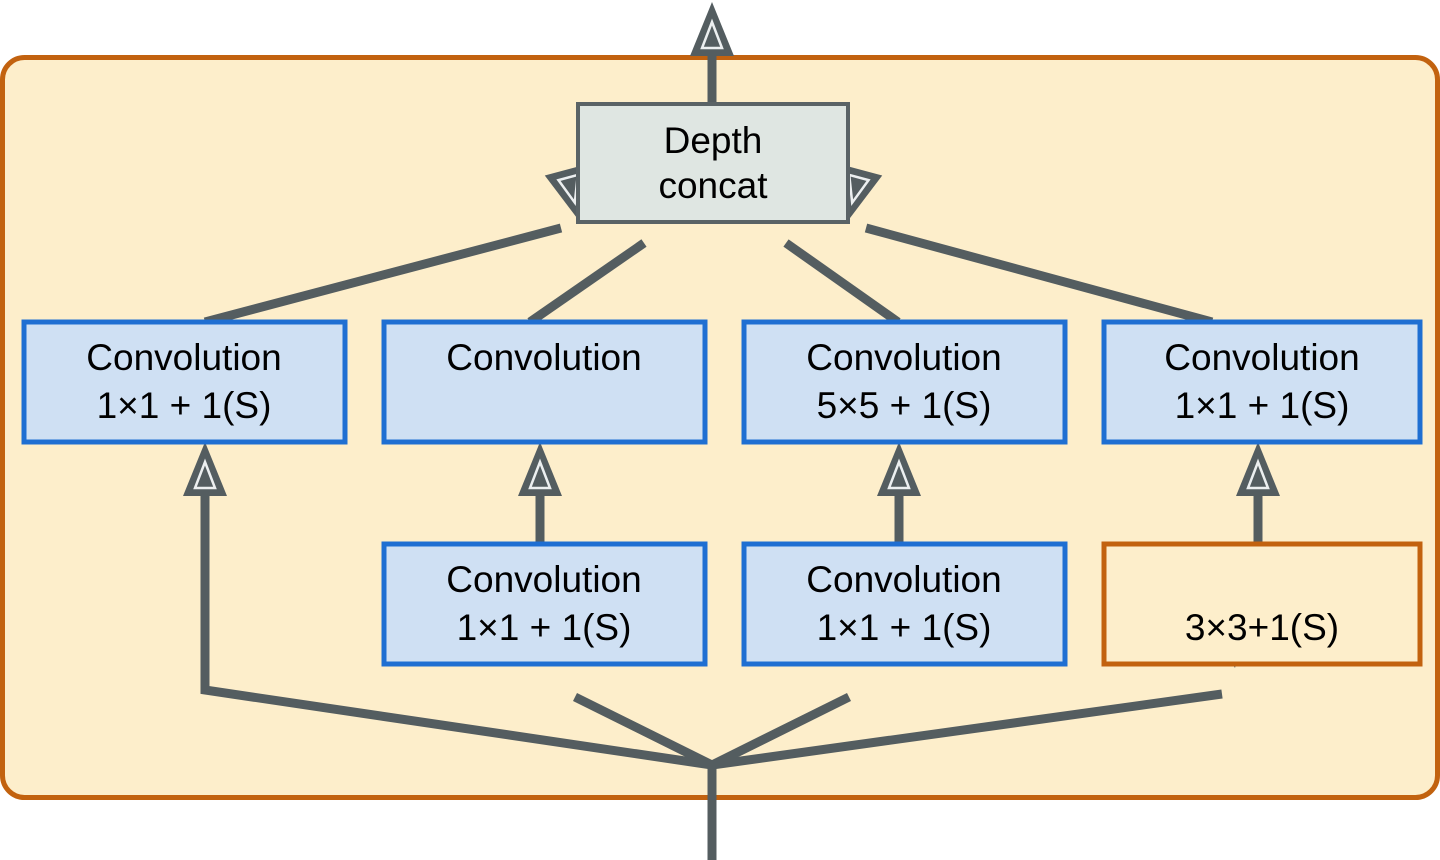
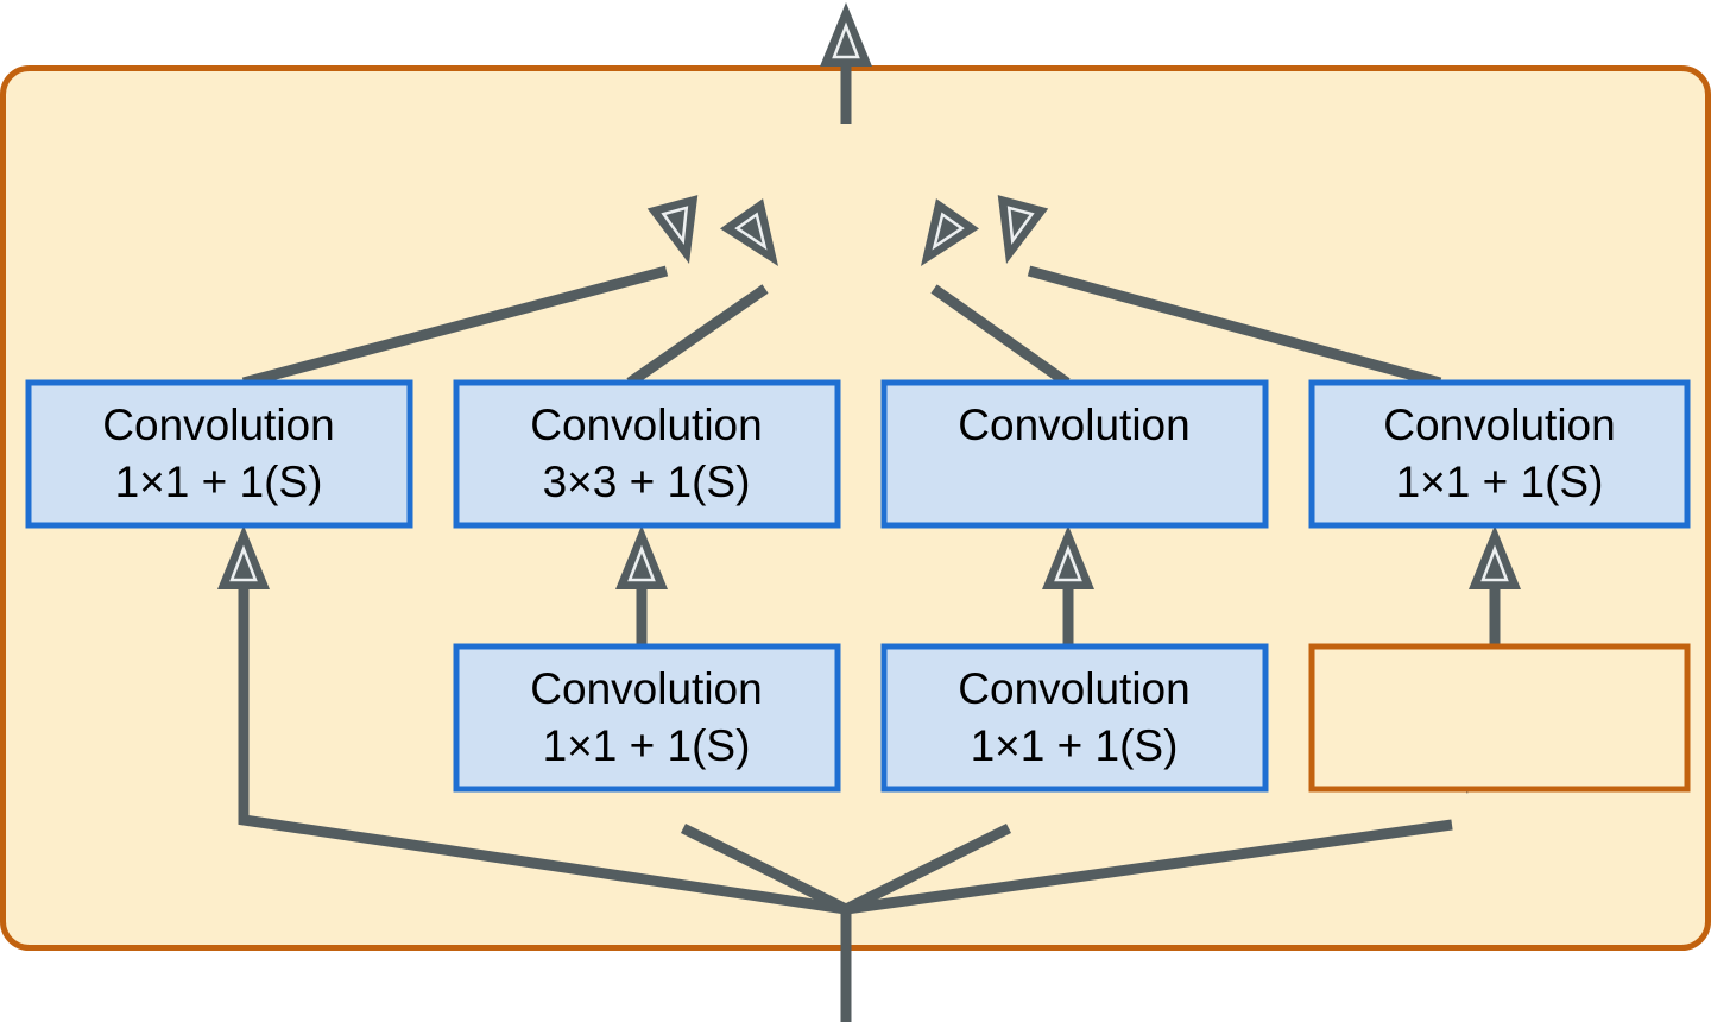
- Depth
- concat
  Convolution
  1×1 + 1(S)
  Convolution
+ 3×3 + 1(S)
  Convolution
- 5×5 + 1(S)
  Convolution
  1×1 + 1(S)
  Convolution
  1×1 + 1(S)
  Convolution
  1×1 + 1(S)
- 3×3+1(S)
